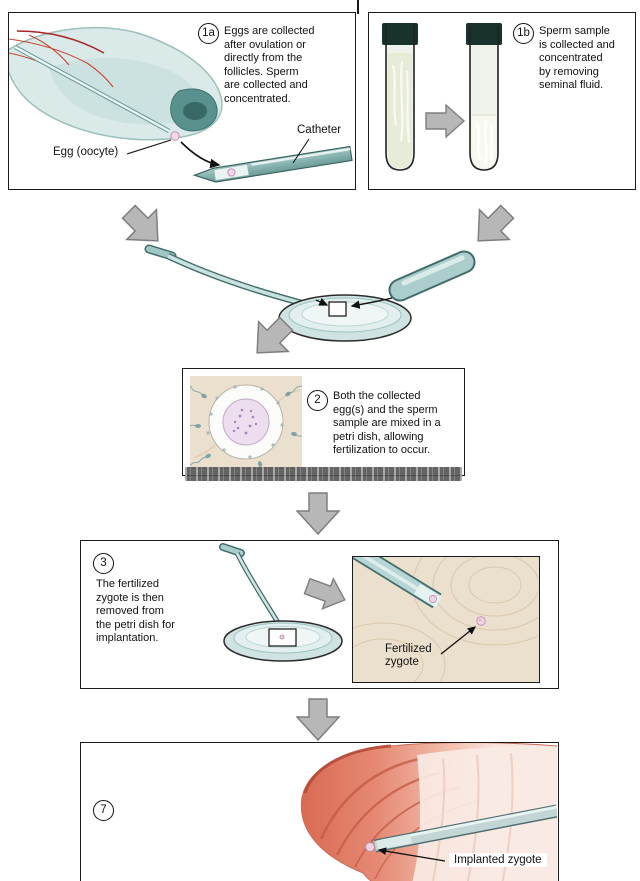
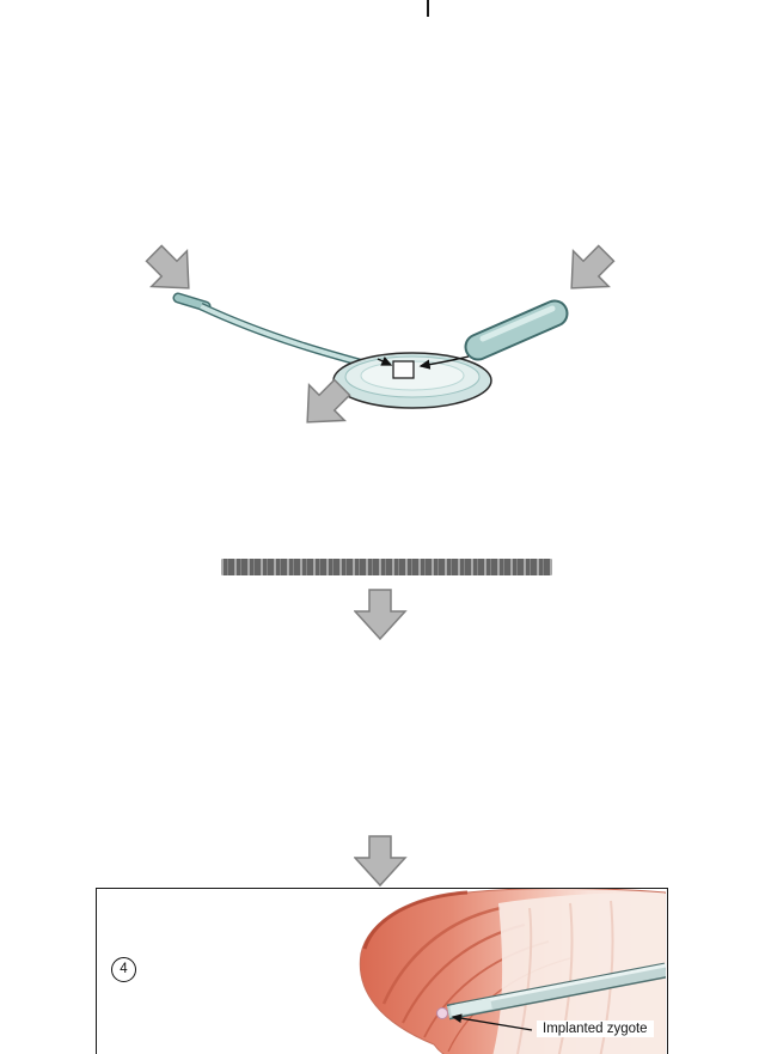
- 1a
- Eggs are collected
- after ovulation or
- directly from the
- follicles. Sperm
- are collected and
- concentrated.
- Egg (oocyte)
- Catheter
- 1b
- Sperm sample
- is collected and
- concentrated
- by removing
- seminal fluid.
- 2
- Both the collected
- egg(s) and the sperm
- sample are mixed in a
- petri dish, allowing
- fertilization to occur.
- 3
- The fertilized
- zygote is then
- removed from
- the petri dish for
- implantation.
- Fertilized
- zygote
- 7
+ 4
  Implanted zygote
